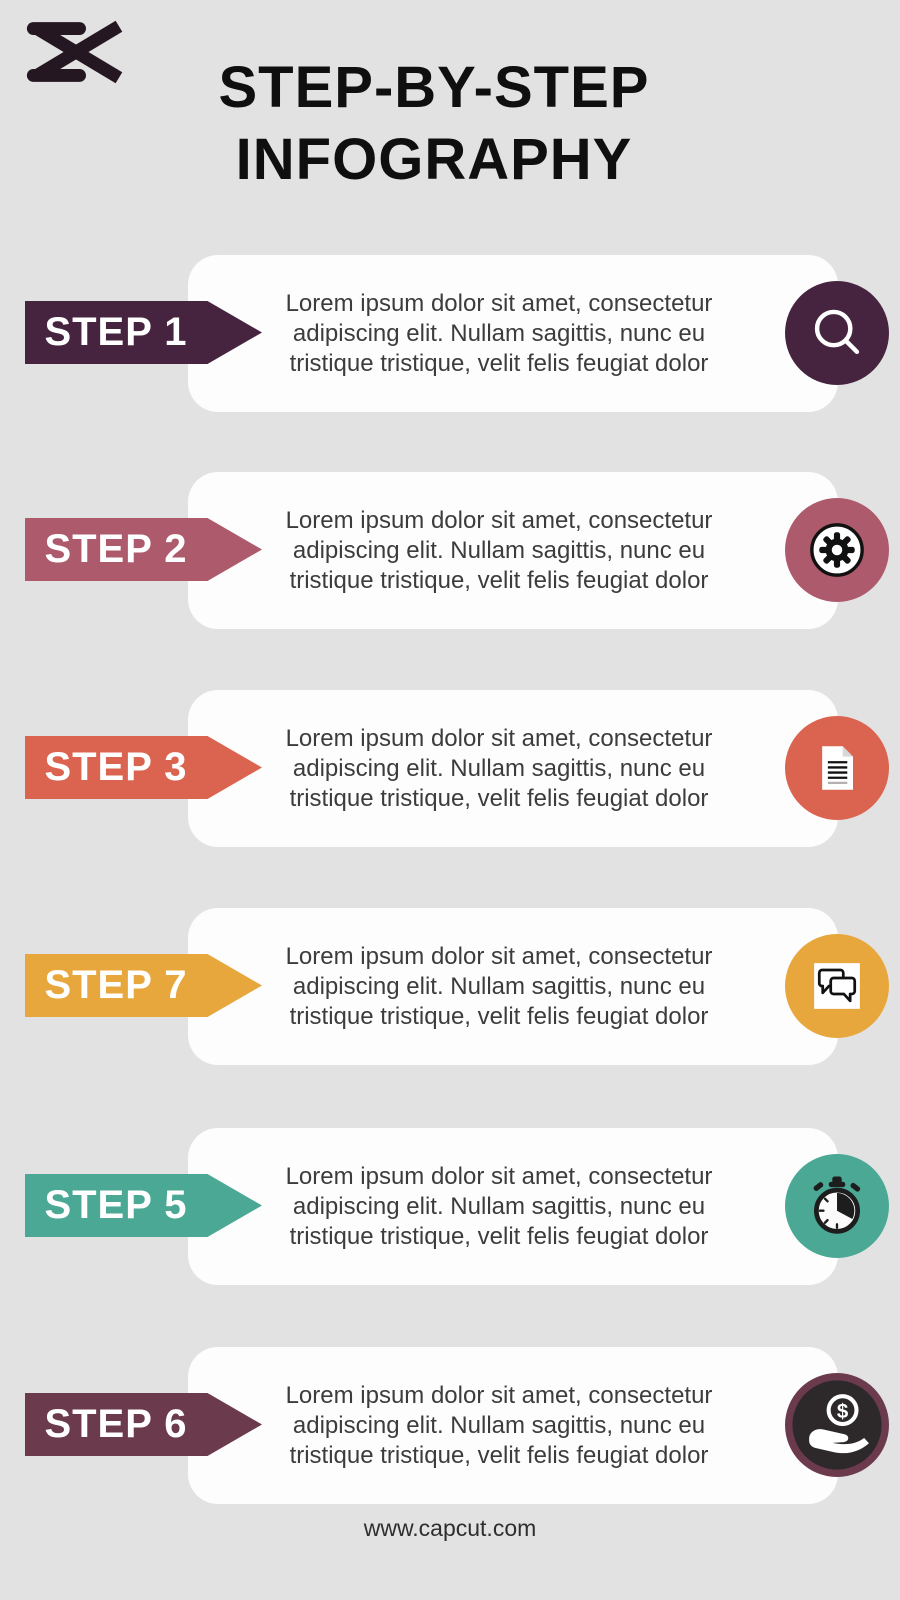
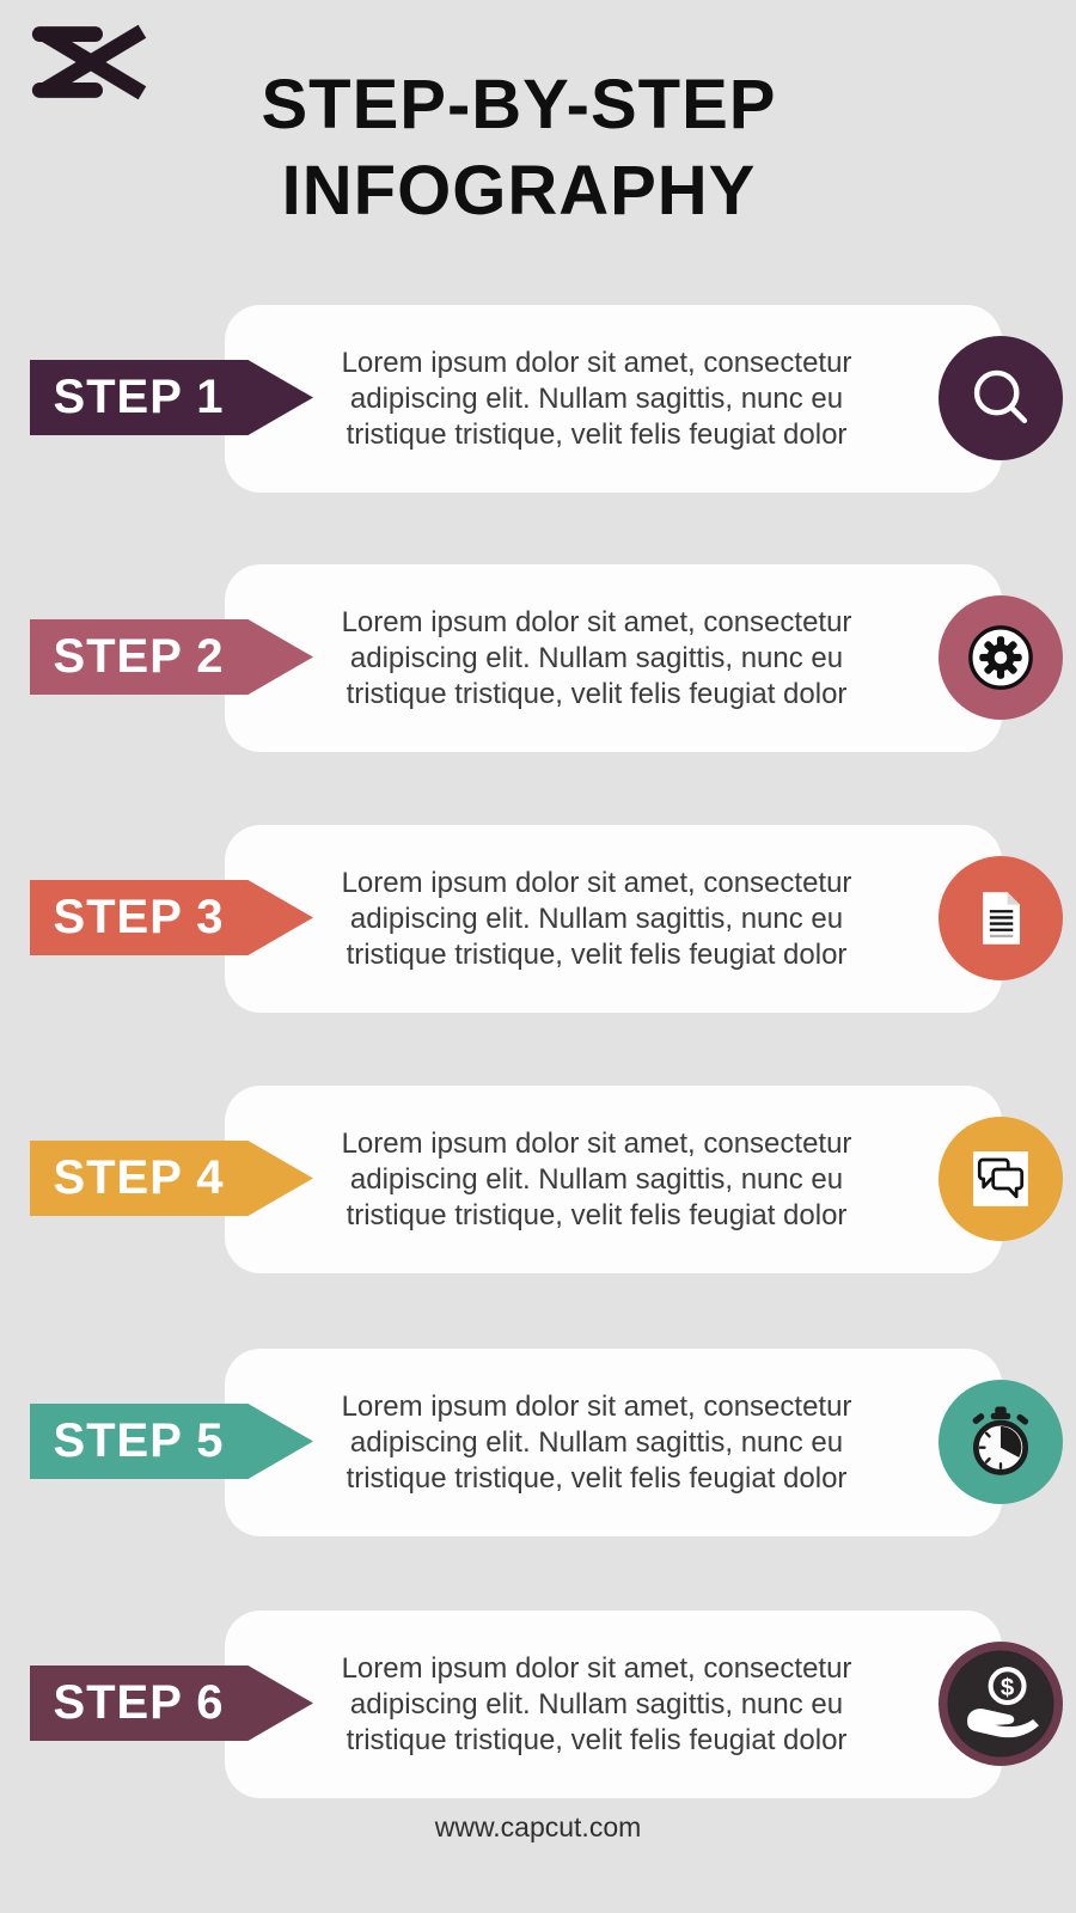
  STEP-BY-STEP
  INFOGRAPHY
  Lorem ipsum dolor sit amet, consectetur adipiscing elit. Nullam sagittis, nunc eu tristique tristique, velit felis feugiat dolor
  STEP 1
  Lorem ipsum dolor sit amet, consectetur adipiscing elit. Nullam sagittis, nunc eu tristique tristique, velit felis feugiat dolor
  STEP 2
  Lorem ipsum dolor sit amet, consectetur adipiscing elit. Nullam sagittis, nunc eu tristique tristique, velit felis feugiat dolor
  STEP 3
  Lorem ipsum dolor sit amet, consectetur adipiscing elit. Nullam sagittis, nunc eu tristique tristique, velit felis feugiat dolor
- STEP 7
+ STEP 4
  Lorem ipsum dolor sit amet, consectetur adipiscing elit. Nullam sagittis, nunc eu tristique tristique, velit felis feugiat dolor
  STEP 5
  Lorem ipsum dolor sit amet, consectetur adipiscing elit. Nullam sagittis, nunc eu tristique tristique, velit felis feugiat dolor
  STEP 6
  $
  www.capcut.com
